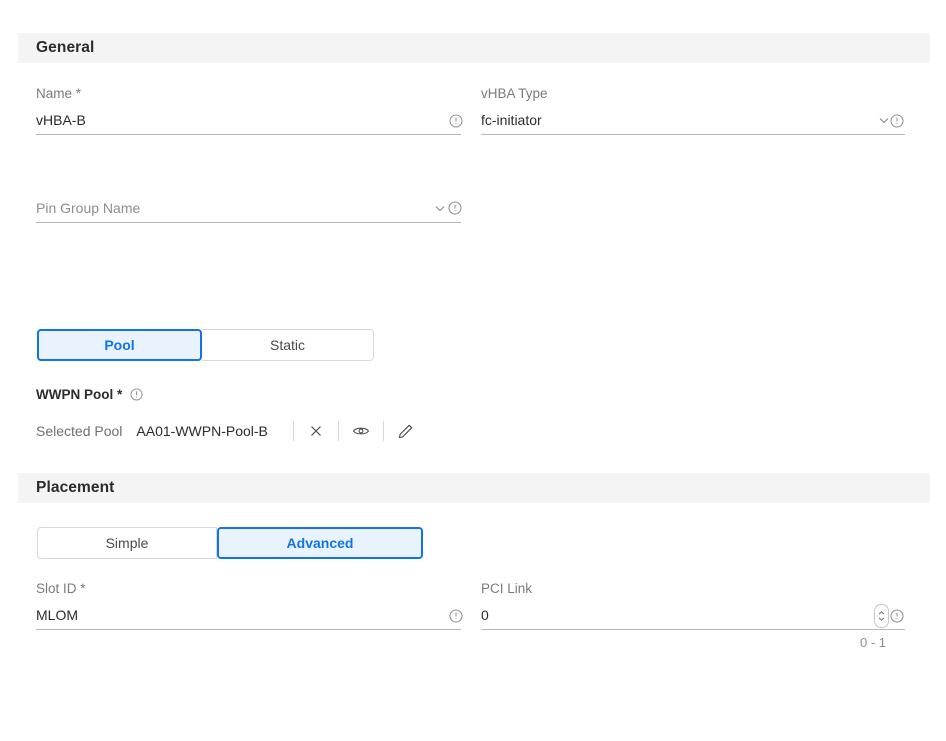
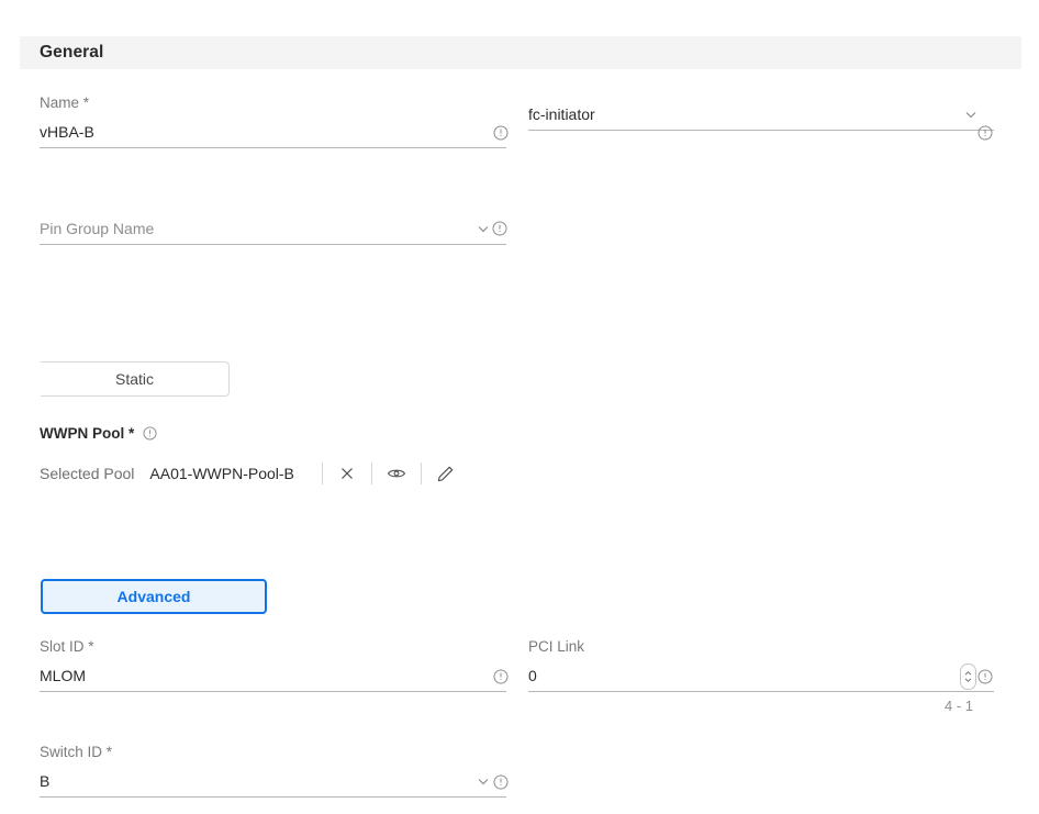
  General
  Name *
  vHBA-B
- vHBA Type
  fc-initiator
  Pin Group Name
- Pool
  Static
  WWPN Pool *
  Selected Pool
  AA01-WWPN-Pool-B
- Placement
- Simple
  Advanced
  Slot ID *
  MLOM
  PCI Link
  0
- 0 - 1
+ 4 - 1
+ Switch ID *
+ B
